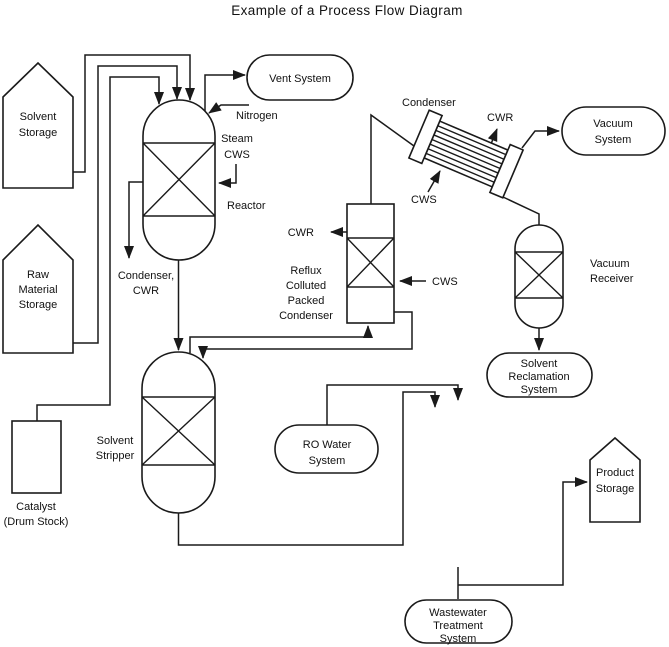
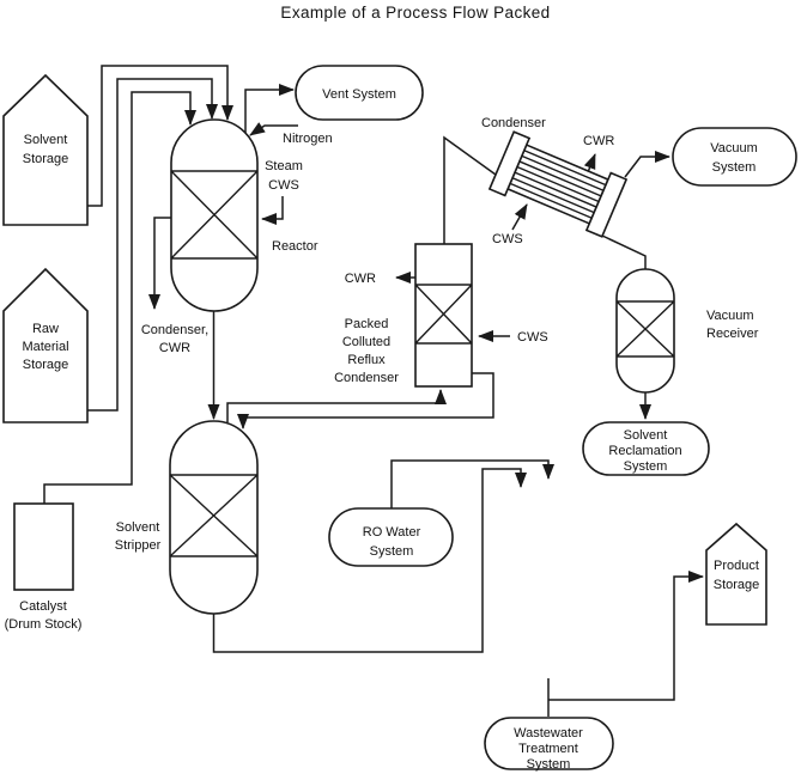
- Example of a Process Flow Diagram
+ Example of a Process Flow Packed
  Solvent
  Storage
  Raw
  Material
  Storage
  Catalyst
  (Drum Stock)
  Reactor
  Solvent
  Stripper
- Reflux
+ Packed
  Colluted
- Packed
+ Reflux
  Condenser
  Condenser
  Vacuum
  Receiver
  Product
  Storage
  Vent System
  Vacuum
  System
  Solvent
  Reclamation
  System
  RO Water
  System
  Wastewater
  Treatment
  System
  Nitrogen
  Steam
  CWS
  Condenser,
  CWR
  CWR
  CWS
  CWS
  CWR
